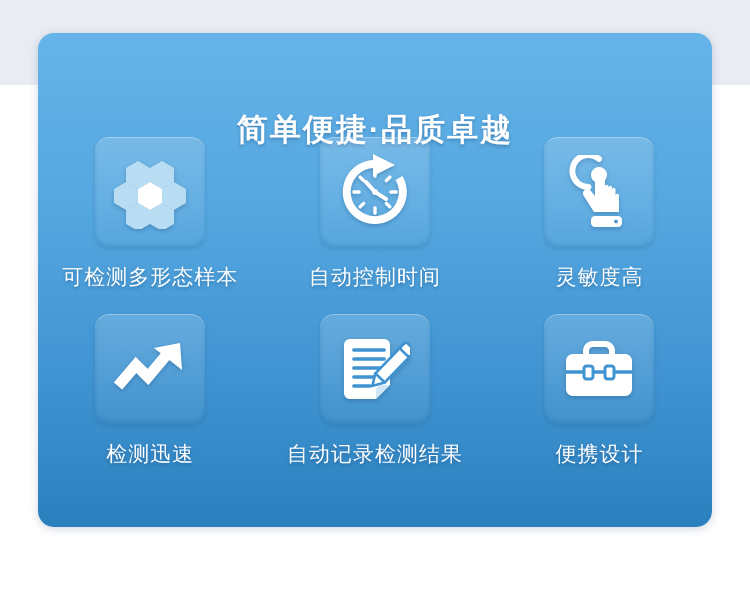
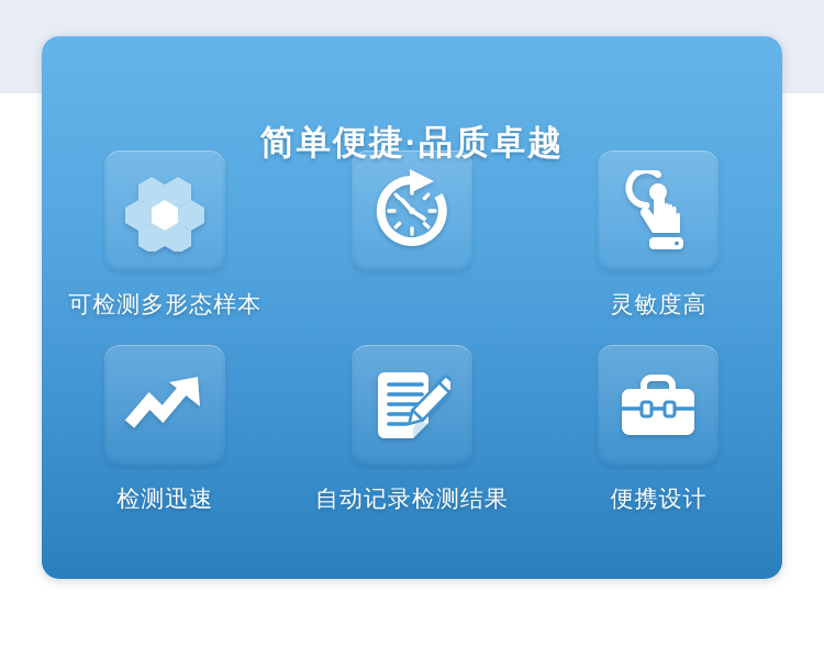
  简单便捷·品质卓越
  可检测多形态样本
- 自动控制时间
  灵敏度高
  检测迅速
  自动记录检测结果
  便携设计
